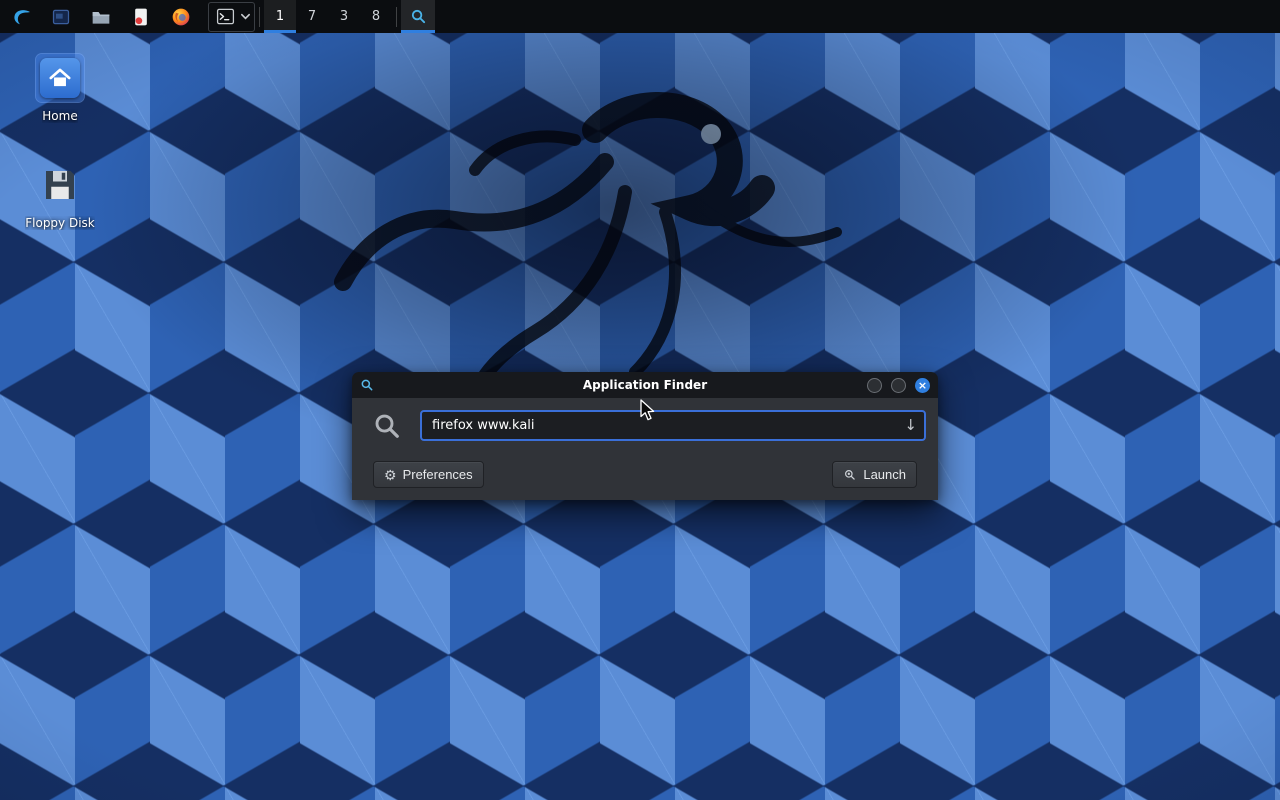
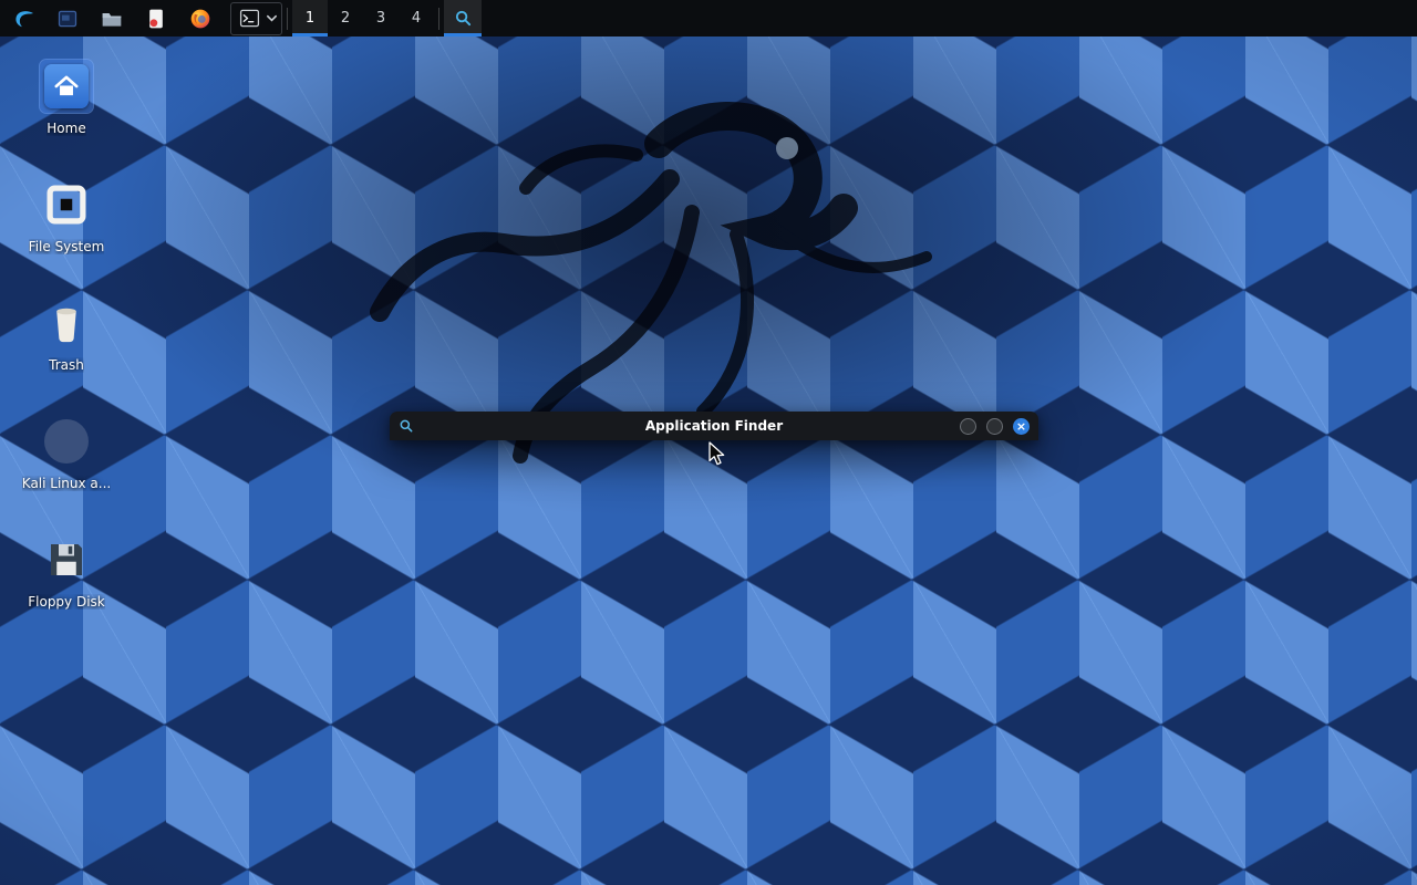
  1
- 7
+ 2
  3
- 8
+ 4
  Home
+ File System
+ Trash
+ Kali Linux a...
  Floppy Disk
  Application Finder
  ×
- firefox www.kali
- ↓
- ⚙
- Preferences
- Launch
